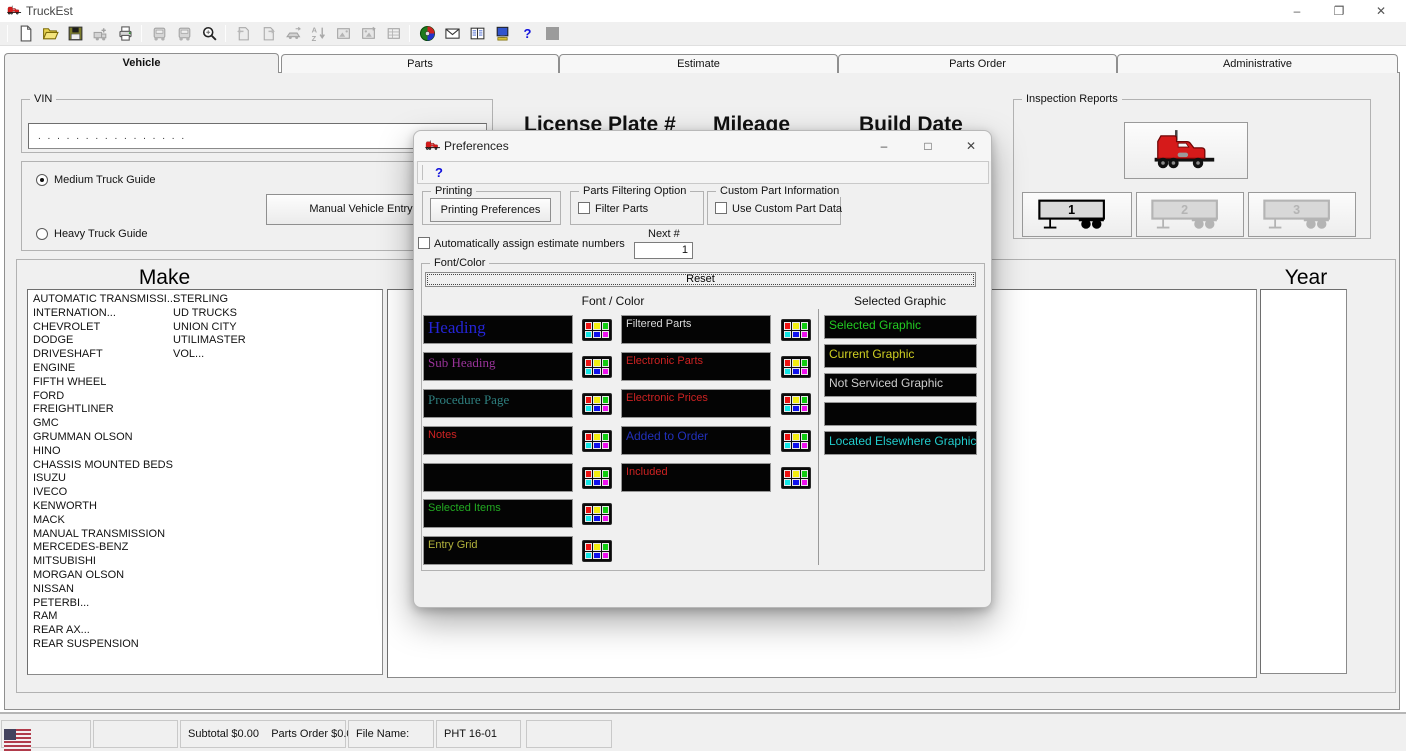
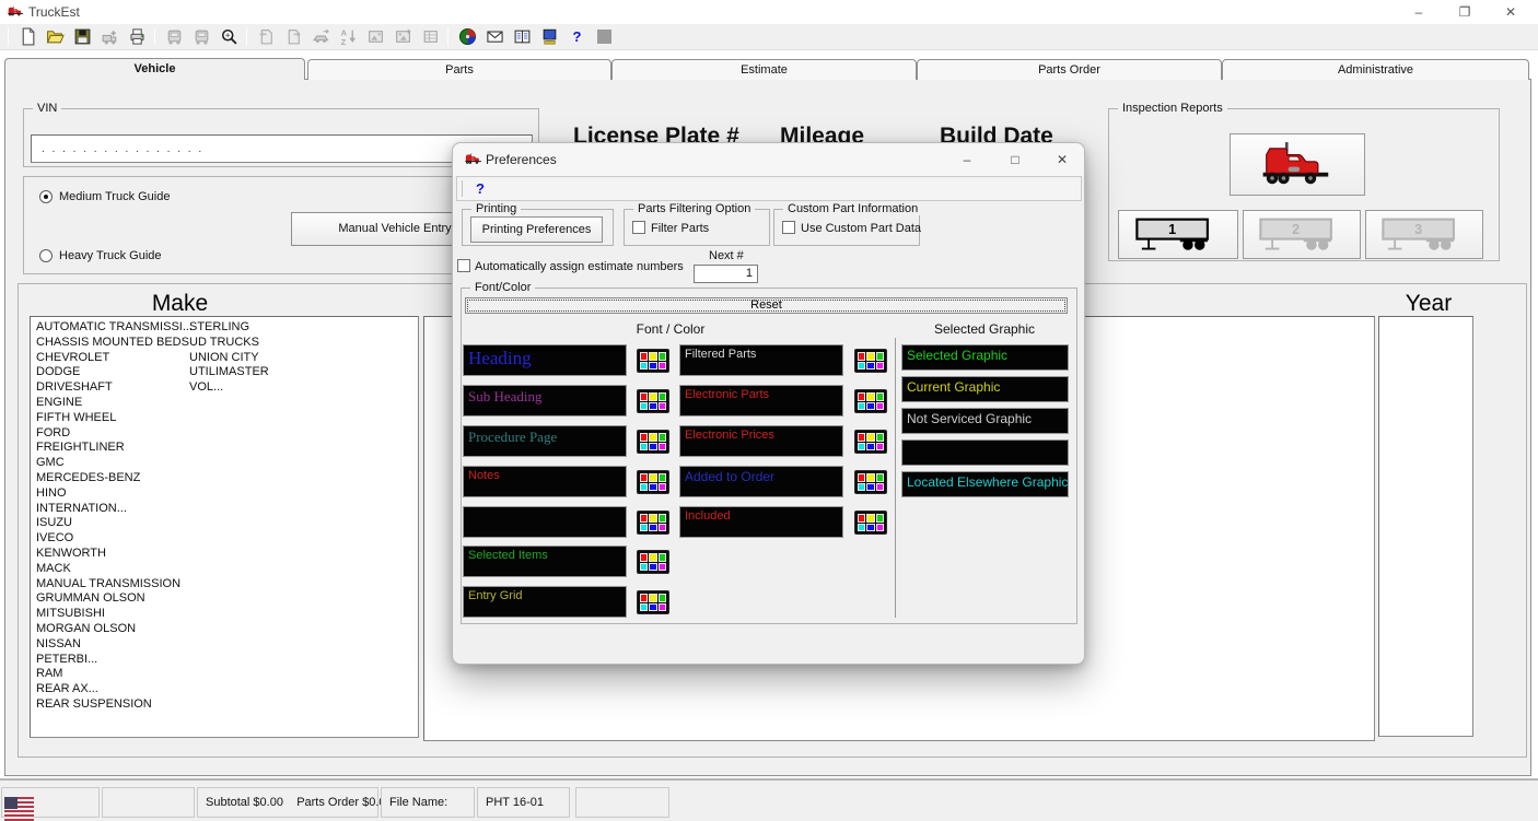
  TruckEst
  –
  ❐
  ✕
  A
  Z
  ?
  Vehicle
  Parts
  Estimate
  Parts Order
  Administrative
  VIN
  . . . . . . . . . . . . . . . .
  Medium Truck Guide
  Heavy Truck Guide
  Manual Vehicle Entry
  License Plate #
  Mileage
  Build Date
  Inspection Reports
  1
  2
  3
  Make
  Year
  AUTOMATIC TRANSMISSI...
- INTERNATION...
+ CHASSIS MOUNTED BEDS
  CHEVROLET
  DODGE
  DRIVESHAFT
  ENGINE
  FIFTH WHEEL
  FORD
  FREIGHTLINER
  GMC
- GRUMMAN OLSON
+ MERCEDES-BENZ
  HINO
- CHASSIS MOUNTED BEDS
+ INTERNATION...
  ISUZU
  IVECO
  KENWORTH
  MACK
  MANUAL TRANSMISSION
- MERCEDES-BENZ
+ GRUMMAN OLSON
  MITSUBISHI
  MORGAN OLSON
  NISSAN
  PETERBI...
  RAM
  REAR AX...
  REAR SUSPENSION
  STERLING
  UD TRUCKS
  UNION CITY
  UTILIMASTER
  VOL...
  Preferences
  –
  □
  ✕
  ?
  Printing
  Printing Preferences
  Parts Filtering Option
  Filter Parts
  Custom Part Information
  Use Custom Part Data
  Automatically assign estimate numbers
  Next #
  1
  Font/Color
  Reset
  Font / Color
  Selected Graphic
  Heading
  Sub Heading
  Procedure Page
  Notes
  Selected Items
  Entry Grid
  Filtered Parts
  Electronic Parts
  Electronic Prices
  Added to Order
  Included
  Selected Graphic
  Current Graphic
  Not Serviced Graphic
  Located Elsewhere Graphic
  Subtotal $0.00 Parts Order $0.
  File Name:
  PHT 16-01
